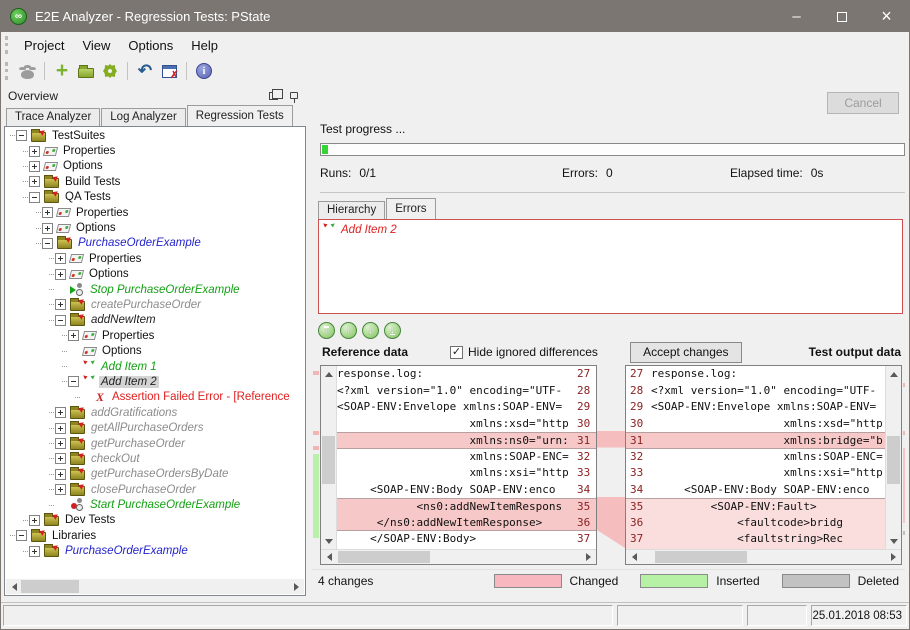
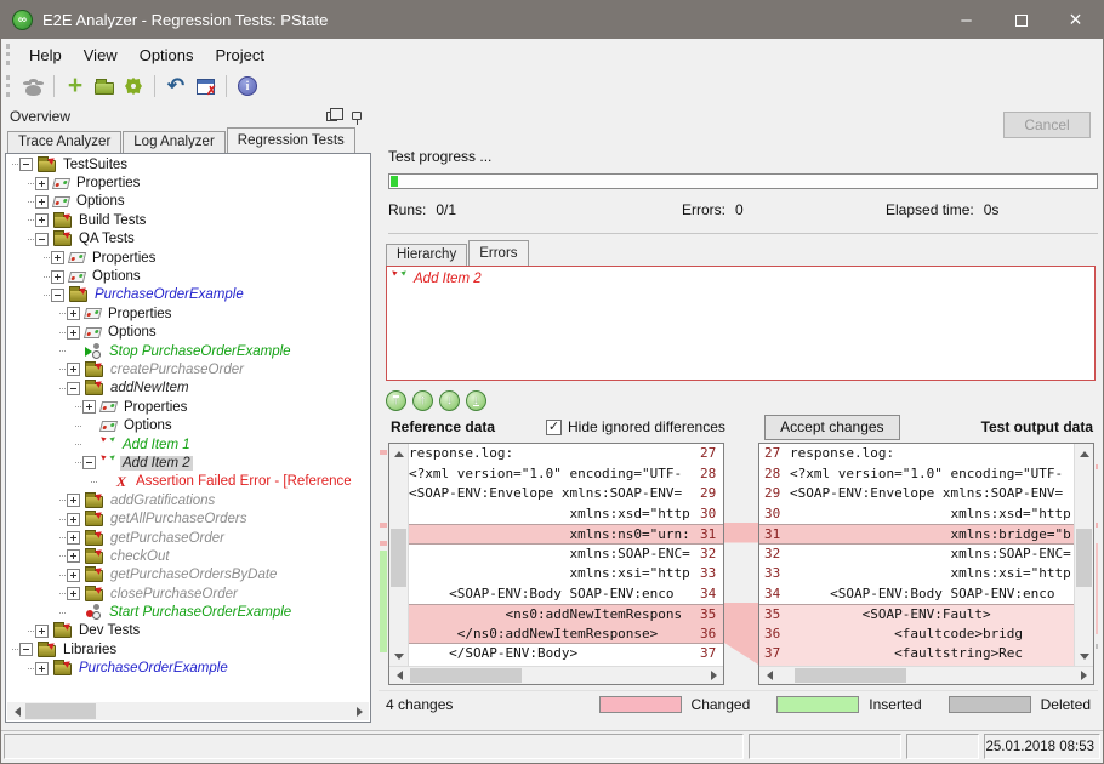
  ∞
  E2E Analyzer - Regression Tests: PState
  –
  ×
- Project
+ Help
  View
  Options
- Help
+ Project
  +
  ↶
  i
  Overview
  Trace Analyzer
  Log Analyzer
  Regression Tests
  TestSuites
  Properties
  Options
  Build Tests
  QA Tests
  Properties
  Options
  PurchaseOrderExample
  Properties
  Options
  Stop PurchaseOrderExample
  createPurchaseOrder
  addNewItem
  Properties
  Options
  Add Item 1
  Add Item 2
  X
  Assertion Failed Error - [Reference
  addGratifications
  getAllPurchaseOrders
  getPurchaseOrder
  checkOut
  getPurchaseOrdersByDate
  closePurchaseOrder
  Start PurchaseOrderExample
  Dev Tests
  Libraries
  PurchaseOrderExample
  Cancel
  Test progress ...
  Runs:
  0/1
  Errors:
  0
  Elapsed time:
  0s
  Hierarchy
  Errors
  Add Item 2
  ↑
  ↑
  ↓
  ↓
  Reference data
  ✓
  Hide ignored differences
  Accept changes
  Test output data
  response.log:
  27
  <?xml version="1.0" encoding="UTF-
  28
  <SOAP-ENV:Envelope xmlns:SOAP-ENV=
  29
  xmlns:xsd="http
  30
  xmlns:ns0="urn:
  31
  xmlns:SOAP-ENC=
  32
  xmlns:xsi="http
  33
  <SOAP-ENV:Body SOAP-ENV:enco
  34
  <ns0:addNewItemRespons
  35
  </ns0:addNewItemResponse>
  36
  </SOAP-ENV:Body>
  37
  27
  response.log:
  28
  <?xml version="1.0" encoding="UTF-
  29
  <SOAP-ENV:Envelope xmlns:SOAP-ENV=
  30
  xmlns:xsd="http
  31
  xmlns:bridge="b
  32
  xmlns:SOAP-ENC=
  33
  xmlns:xsi="http
  34
  <SOAP-ENV:Body SOAP-ENV:enco
  35
  <SOAP-ENV:Fault>
  36
  <faultcode>bridg
  37
  <faultstring>Rec
  4 changes
  Changed
  Inserted
  Deleted
  25.01.2018 08:53
